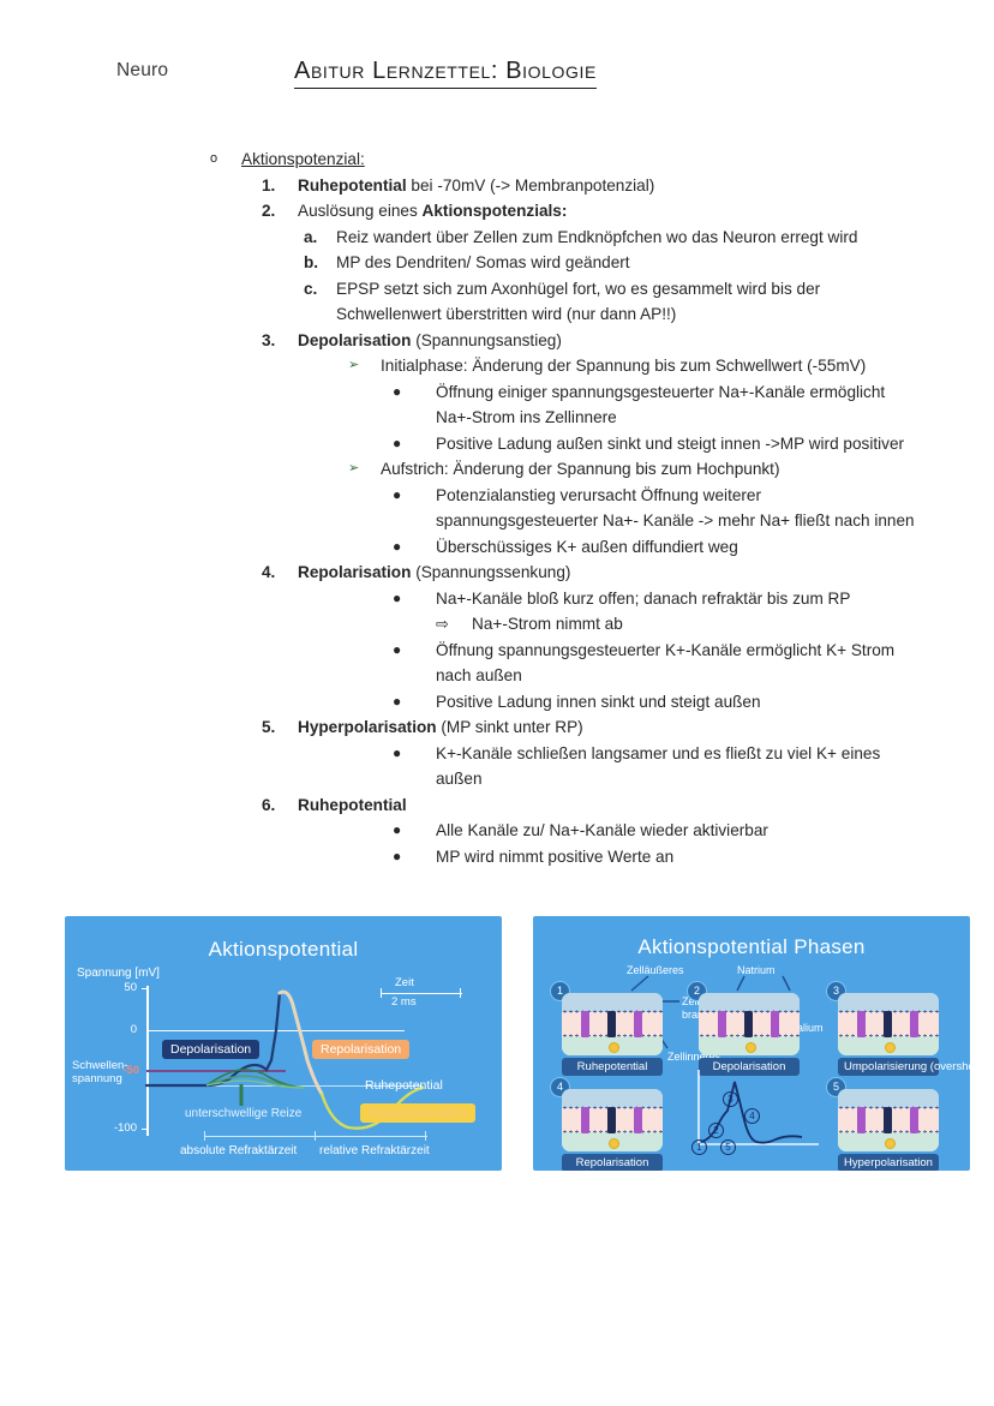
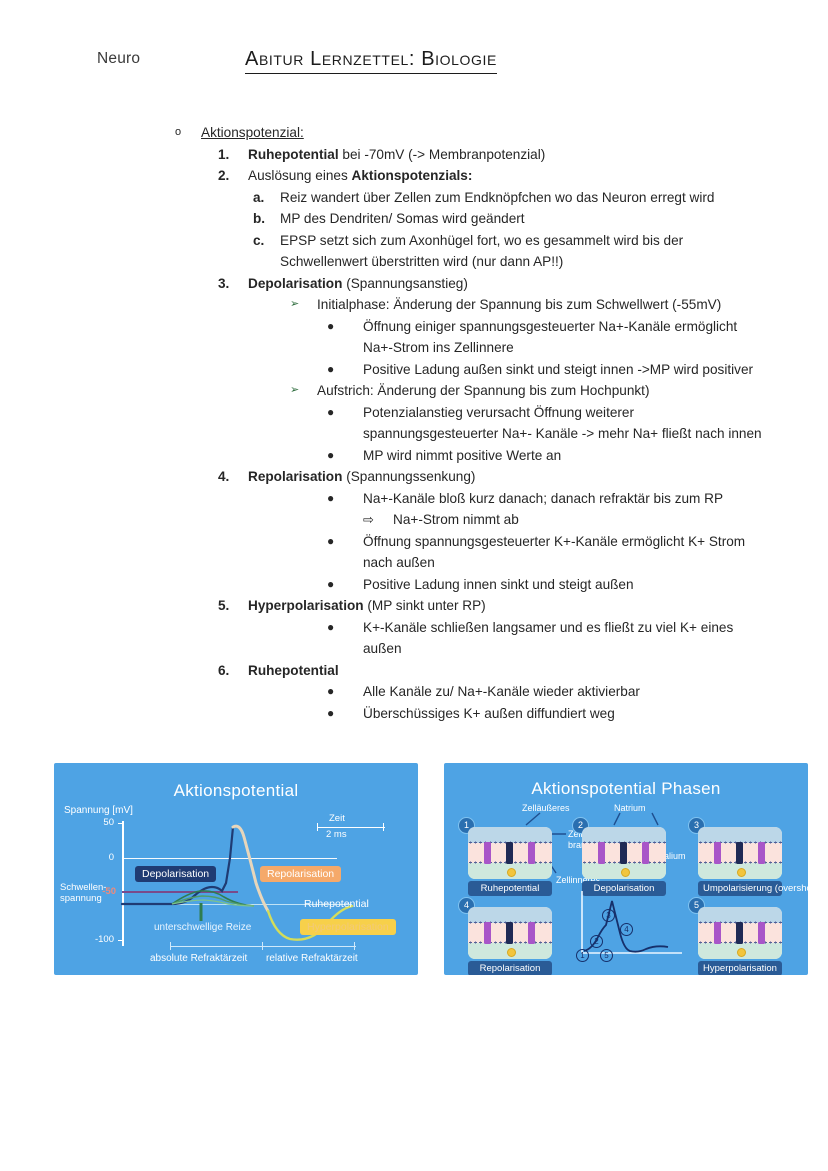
  Neuro
  Abitur Lernzettel: Biologie
  o
  Aktionspotenzial:
  1.
  Ruhepotential bei -70mV (-> Membranpotenzial)
  2.
  Auslösung eines Aktionspotenzials:
  a.
  Reiz wandert über Zellen zum Endknöpfchen wo das Neuron erregt wird
  b.
  MP des Dendriten/ Somas wird geändert
  c.
  EPSP setzt sich zum Axonhügel fort, wo es gesammelt wird bis der Schwellenwert überstritten wird (nur dann AP!!)
  3.
  Depolarisation (Spannungsanstieg)
  ➢
  Initialphase: Änderung der Spannung bis zum Schwellwert (-55mV)
  ●
  Öffnung einiger spannungsgesteuerter Na+-Kanäle ermöglicht Na+-Strom ins Zellinnere
  ●
  Positive Ladung außen sinkt und steigt innen ->MP wird positiver
  ➢
  Aufstrich: Änderung der Spannung bis zum Hochpunkt)
  ●
  Potenzialanstieg verursacht Öffnung weiterer spannungsgesteuerter Na+- Kanäle -> mehr Na+ fließt nach innen
  ●
- Überschüssiges K+ außen diffundiert weg
+ MP wird nimmt positive Werte an
  4.
  Repolarisation (Spannungssenkung)
  ●
- Na+-Kanäle bloß kurz offen; danach refraktär bis zum RP
+ Na+-Kanäle bloß kurz danach; danach refraktär bis zum RP
  ⇨
  Na+-Strom nimmt ab
  ●
  Öffnung spannungsgesteuerter K+-Kanäle ermöglicht K+ Strom nach außen
  ●
  Positive Ladung innen sinkt und steigt außen
  5.
  Hyperpolarisation (MP sinkt unter RP)
  ●
  K+-Kanäle schließen langsamer und es fließt zu viel K+ eines außen
  6.
  Ruhepotential
  ●
  Alle Kanäle zu/ Na+-Kanäle wieder aktivierbar
  ●
- MP wird nimmt positive Werte an
+ Überschüssiges K+ außen diffundiert weg
  Aktionspotential
  Spannung [mV]
  50
  0
  -50
  -100
  Schwellen-
  spannung
  Depolarisation
  Repolarisation
  Hyperpolarisation
  Ruhepotential
  unterschwellige Reize
  Zeit
  2 ms
  absolute Refraktärzeit
  relative Refraktärzeit
  Aktionspotential Phasen
  Zelläußeres
  Natrium
  bra
  alium
  Zellinneres
  1
  Ruhepotential
  2
  Depolarisation
  3
  Umpolarisierung (oversh
  4
  Repolarisation
  5
  Hyperpolarisation
  1
  2
  3
  4
  5
